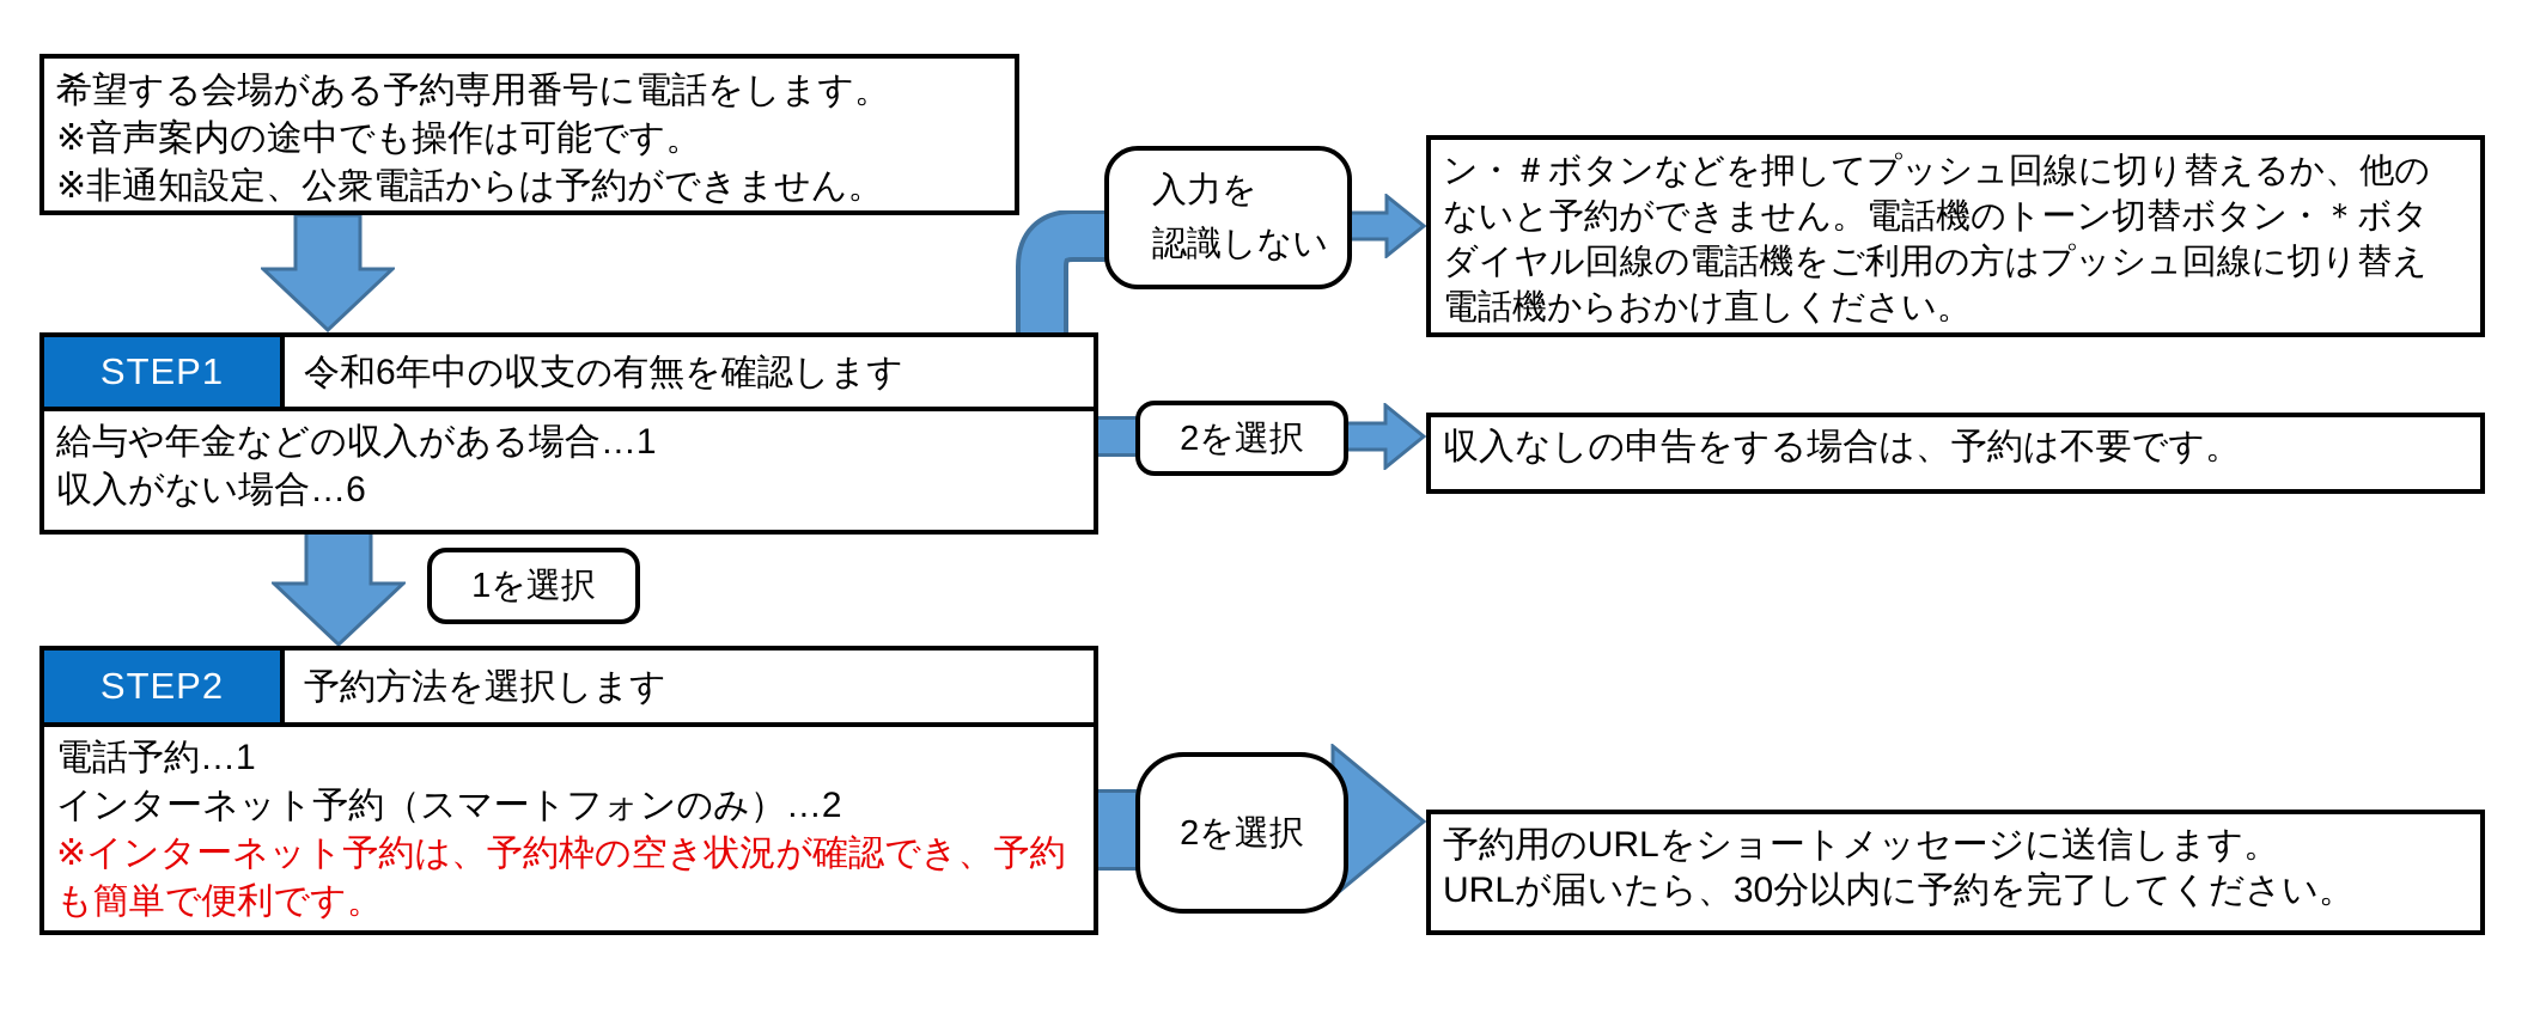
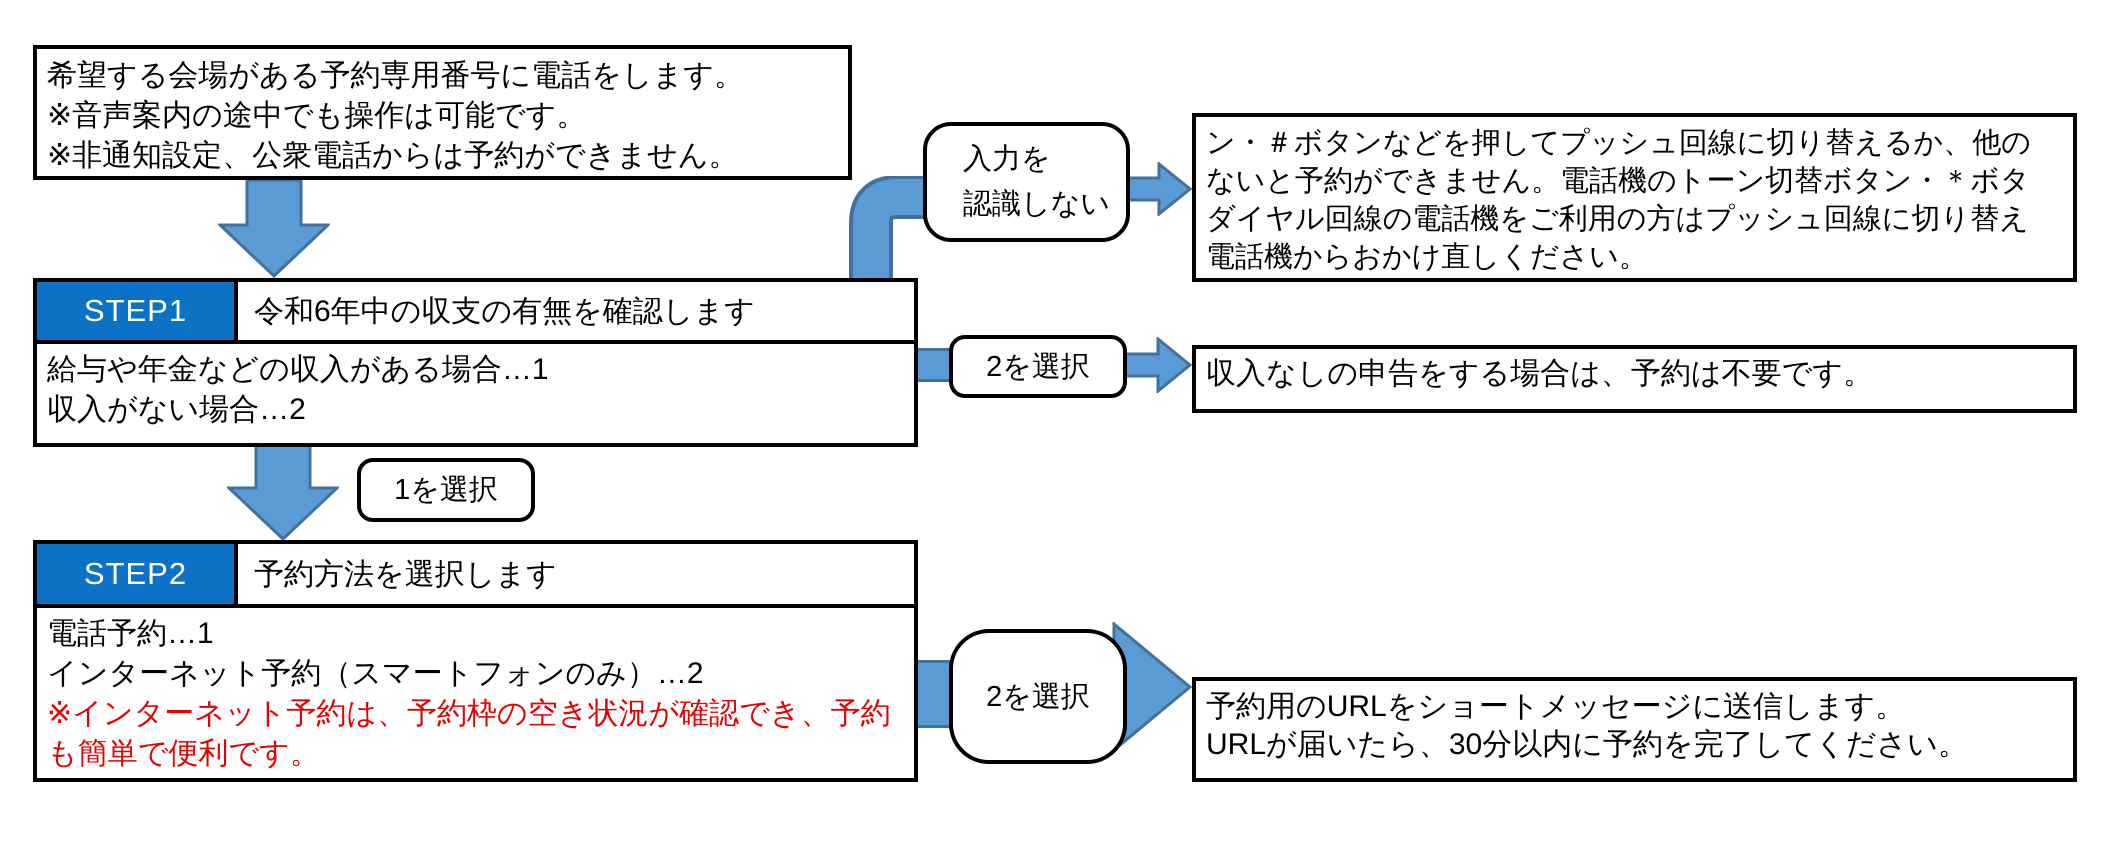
  希望する会場がある予約専用番号に電話をします。
  ※音声案内の途中でも操作は可能です。
  ※非通知設定、公衆電話からは予約ができません。
  STEP1
  令和6年中の収支の有無を確認します
  給与や年金などの収入がある場合…1
- 収入がない場合…6
+ 収入がない場合…2
  STEP2
  予約方法を選択します
  電話予約…1
  インターネット予約（スマートフォンのみ）…2
  ※インターネット予約は、予約枠の空き状況が確認でき、予約
  も簡単で便利です。
  入力を
  認識しない
  2を選択
  1を選択
  2を選択
  ン・＃ボタンなどを押してプッシュ回線に切り替えるか、他の
  ないと予約ができません。電話機のトーン切替ボタン・＊ボタ
  ダイヤル回線の電話機をご利用の方はプッシュ回線に切り替え
  電話機からおかけ直しください。
  収入なしの申告をする場合は、予約は不要です。
  予約用のURLをショートメッセージに送信します。
  URLが届いたら、30分以内に予約を完了してください。
